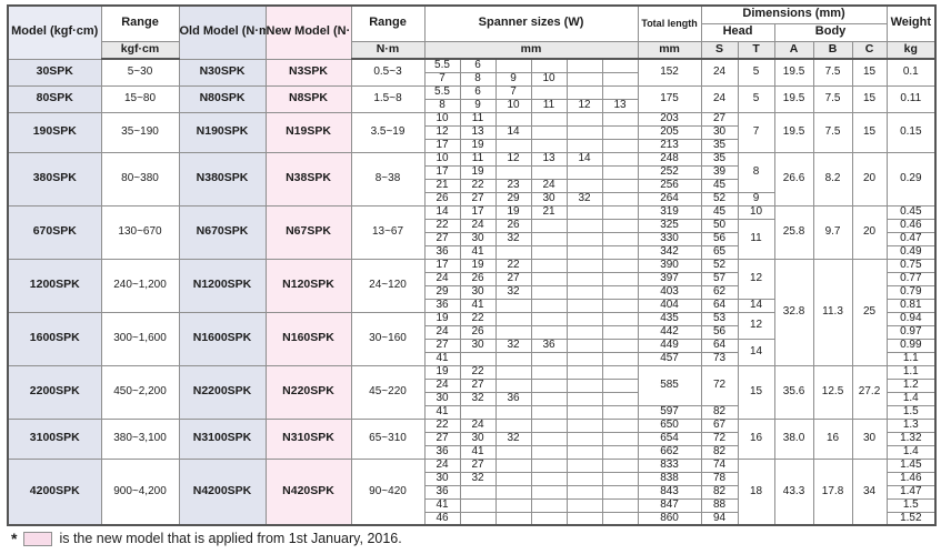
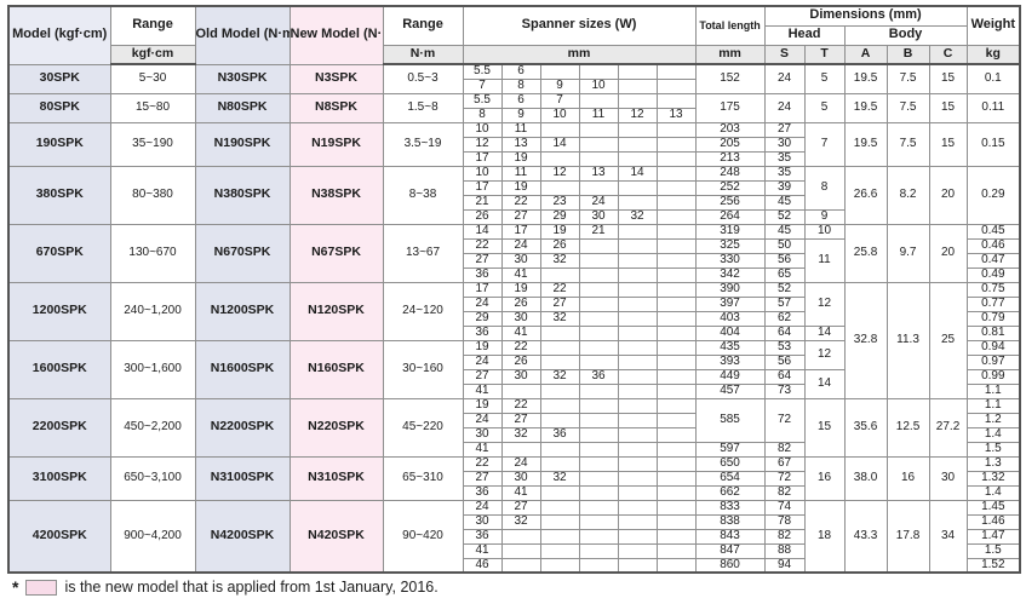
  Model (kgf·cm)	Range	Old Model (N·m	New Model (N·	Range	Spanner sizes (W)	Total length	Dimensions (mm)	Weight
  Head	Body
  kgf·cm	N·m	mm	mm	S	T	A	B	C	kg
  30SPK	5~30	N30SPK	N3SPK	0.5~3	5.5	6					152	24	5	19.5	7.5	15	0.1
  7	8	9	10
  80SPK	15~80	N80SPK	N8SPK	1.5~8	5.5	6	7				175	24	5	19.5	7.5	15	0.11
  8	9	10	11	12	13
  190SPK	35~190	N190SPK	N19SPK	3.5~19	10	11					203	27	7	19.5	7.5	15	0.15
  12	13	14				205	30
  17	19					213	35
  380SPK	80~380	N380SPK	N38SPK	8~38	10	11	12	13	14		248	35	8	26.6	8.2	20	0.29
  17	19					252	39
  21	22	23	24			256	45
  26	27	29	30	32		264	52	9
  670SPK	130~670	N670SPK	N67SPK	13~67	14	17	19	21			319	45	10	25.8	9.7	20	0.45
  22	24	26				325	50	11	0.46
  27	30	32				330	56	0.47
  36	41					342	65	0.49
  1200SPK	240~1,200	N1200SPK	N120SPK	24~120	17	19	22				390	52	12	32.8	11.3	25	0.75
  24	26	27				397	57	0.77
  29	30	32				403	62	0.79
  36	41					404	64	14	0.81
  1600SPK	300~1,600	N1600SPK	N160SPK	30~160	19	22					435	53	12	0.94
- 24	26					442	56	0.97
+ 24	26					393	56	0.97
  27	30	32	36			449	64	14	0.99
  41						457	73	1.1
  2200SPK	450~2,200	N2200SPK	N220SPK	45~220	19	22					585	72	15	35.6	12.5	27.2	1.1
  24	27					1.2
  30	32	36				1.4
  41						597	82	1.5
- 3100SPK	380~3,100	N3100SPK	N310SPK	65~310	22	24					650	67	16	38.0	16	30	1.3
+ 3100SPK	650~3,100	N3100SPK	N310SPK	65~310	22	24					650	67	16	38.0	16	30	1.3
  27	30	32				654	72	1.32
  36	41					662	82	1.4
  4200SPK	900~4,200	N4200SPK	N420SPK	90~420	24	27					833	74	18	43.3	17.8	34	1.45
  30	32					838	78	1.46
  36						843	82	1.47
  41						847	88	1.5
  46						860	94	1.52
  *
  is the new model that is applied from 1st January, 2016.
